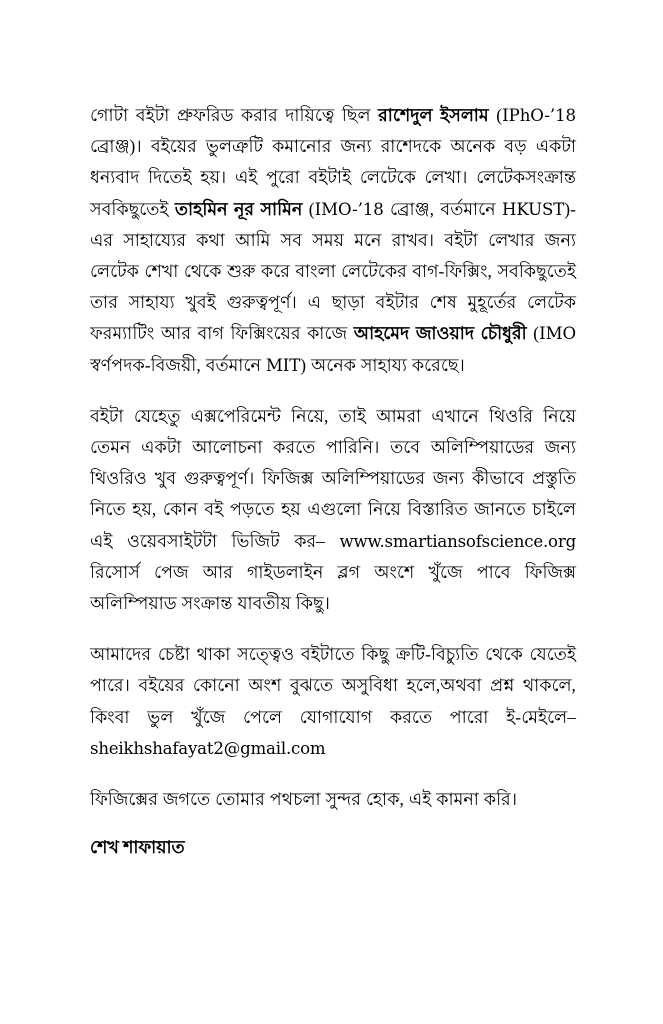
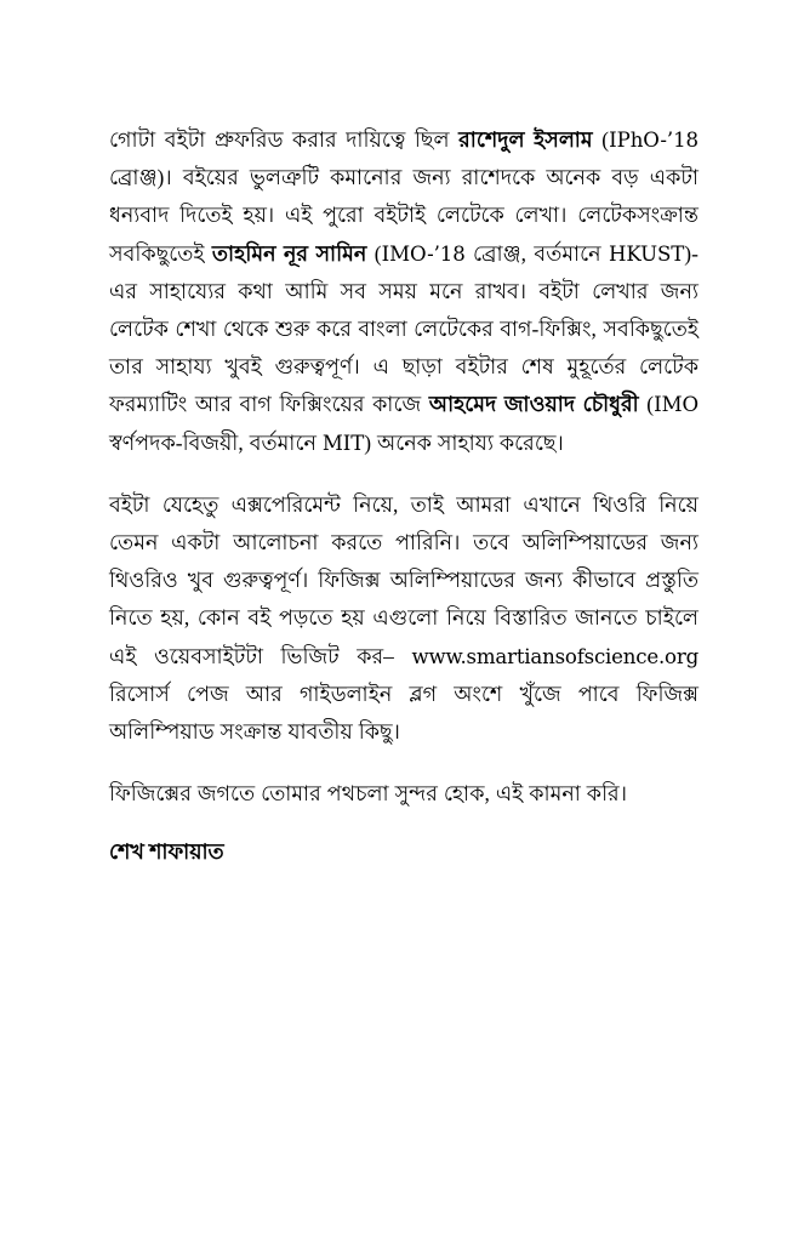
  গোটা বইটা প্রুফরিড করার দায়িত্বে ছিল রাশেদুল ইসলাম (IPhO-’18 ব্রোঞ্জ)। বইয়ের ভুলত্রুটি কমানোর জন্য রাশেদকে অনেক বড় একটা ধন্যবাদ দিতেই হয়। এই পুরো বইটাই লেটেকে লেখা। লেটেকসংক্রান্ত সবকিছুতেই তাহমিন নূর সামিন (IMO-’18 ব্রোঞ্জ, বর্তমানে HKUST)-এর সাহায্যের কথা আমি সব সময় মনে রাখব। বইটা লেখার জন্য লেটেক শেখা থেকে শুরু করে বাংলা লেটেকের বাগ-ফিক্সিং, সবকিছুতেই তার সাহায্য খুবই গুরুত্বপূর্ণ। এ ছাড়া বইটার শেষ মুহূর্তের লেটেক ফরম্যাটিং আর বাগ ফিক্সিংয়ের কাজে আহমেদ জাওয়াদ চৌধুরী (IMO স্বর্ণপদক-বিজয়ী, বর্তমানে MIT) অনেক সাহায্য করেছে।
  বইটা যেহেতু এক্সপেরিমেন্ট নিয়ে, তাই আমরা এখানে থিওরি নিয়ে তেমন একটা আলোচনা করতে পারিনি। তবে অলিম্পিয়াডের জন্য থিওরিও খুব গুরুত্বপূর্ণ। ফিজিক্স অলিম্পিয়াডের জন্য কীভাবে প্রস্তুতি নিতে হয়, কোন বই পড়তে হয় এগুলো নিয়ে বিস্তারিত জানতে চাইলে এই ওয়েবসাইটটা ভিজিট কর– www.smartiansofscience.org রিসোর্স পেজ আর গাইডলাইন ব্লগ অংশে খুঁজে পাবে ফিজিক্স অলিম্পিয়াড সংক্রান্ত যাবতীয় কিছু।
- আমাদের চেষ্টা থাকা সত্ত্বেও বইটাতে কিছু ক্রটি-বিচ্যুতি থেকে যেতেই পারে। বইয়ের কোনো অংশ বুঝতে অসুবিধা হলে,অথবা প্রশ্ন থাকলে, কিংবা ভুল খুঁজে পেলে যোগাযোগ করতে পারো ই-মেইলে– sheikhshafayat2@gmail.com
  ফিজিক্সের জগতে তোমার পথচলা সুন্দর হোক, এই কামনা করি।
  শেখ শাফায়াত
